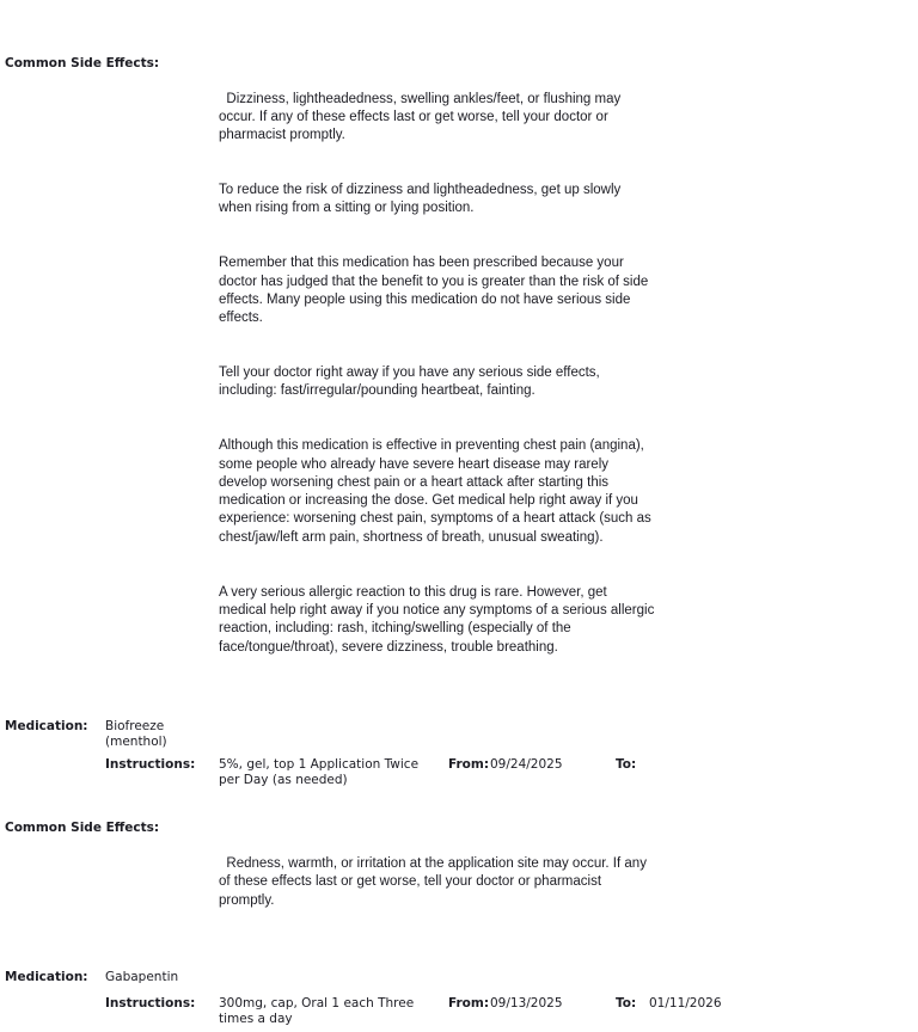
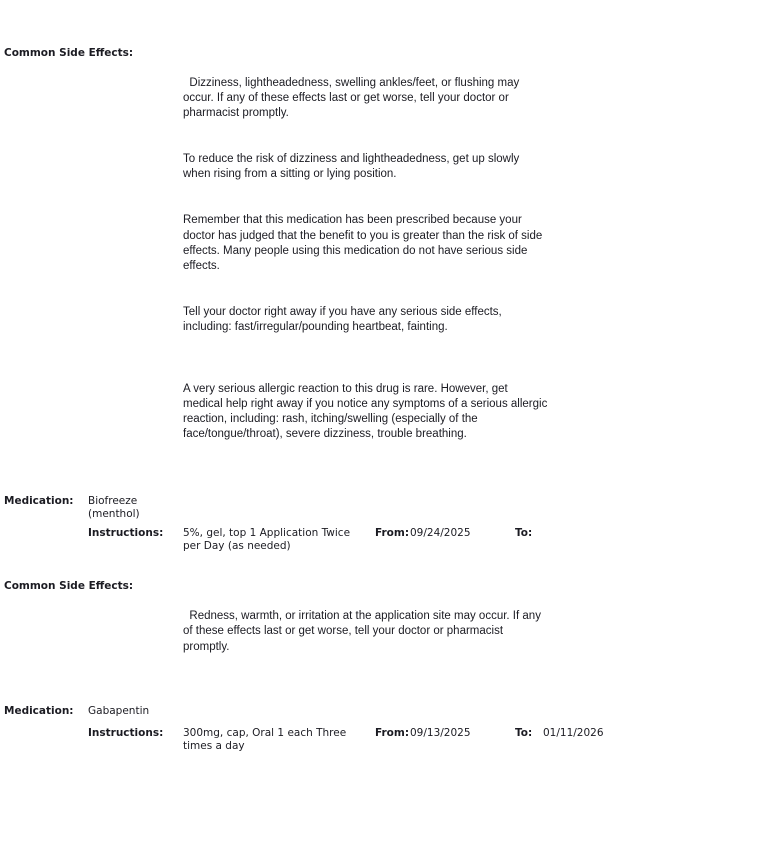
  Common Side Effects:
  Dizziness, lightheadedness, swelling ankles/feet, or flushing may
  occur. If any of these effects last or get worse, tell your doctor or
  pharmacist promptly.
  To reduce the risk of dizziness and lightheadedness, get up slowly
  when rising from a sitting or lying position.
  Remember that this medication has been prescribed because your
  doctor has judged that the benefit to you is greater than the risk of side
  effects. Many people using this medication do not have serious side
  effects.
  Tell your doctor right away if you have any serious side effects,
  including: fast/irregular/pounding heartbeat, fainting.
- Although this medication is effective in preventing chest pain (angina),
- some people who already have severe heart disease may rarely
- develop worsening chest pain or a heart attack after starting this
- medication or increasing the dose. Get medical help right away if you
- experience: worsening chest pain, symptoms of a heart attack (such as
- chest/jaw/left arm pain, shortness of breath, unusual sweating).
  A very serious allergic reaction to this drug is rare. However, get
  medical help right away if you notice any symptoms of a serious allergic
  reaction, including: rash, itching/swelling (especially of the
  face/tongue/throat), severe dizziness, trouble breathing.
  Medication:
  Biofreeze (menthol)
  Instructions:
  5%, gel, top 1 Application Twice
  per Day (as needed)
  From:
  09/24/2025
  To:
  Common Side Effects:
  Redness, warmth, or irritation at the application site may occur. If any
  of these effects last or get worse, tell your doctor or pharmacist
  promptly.
  Medication:
  Gabapentin
  Instructions:
  300mg, cap, Oral 1 each Three
  times a day
  From:
  09/13/2025
  To:
  01/11/2026
